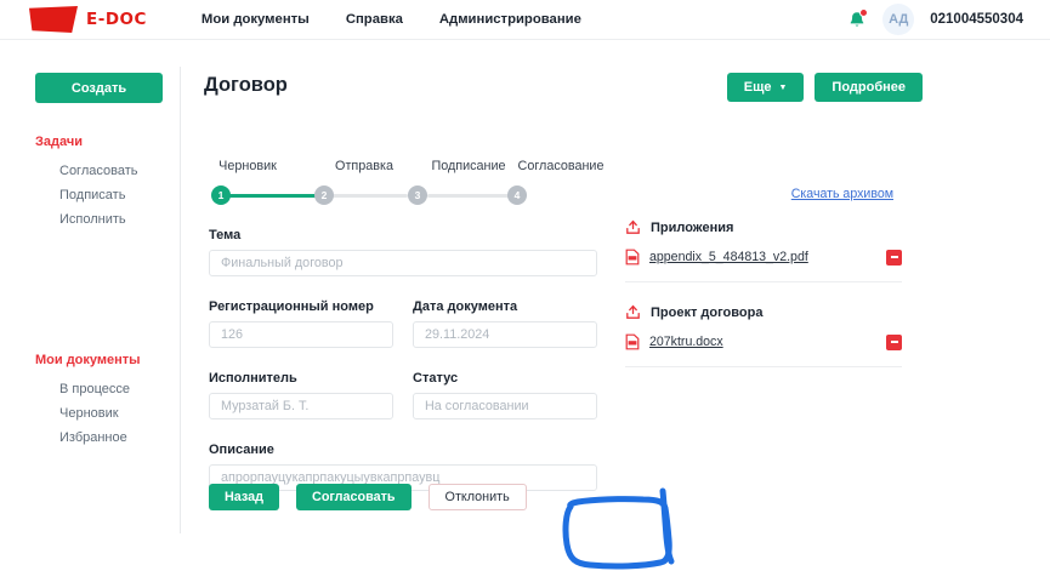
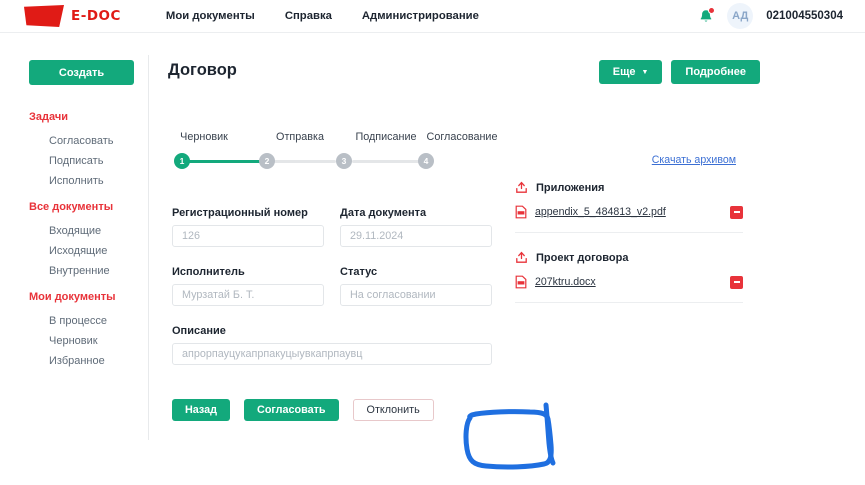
  E-DOC
  Мои документы
  Справка
  Администрирование
  АД
  021004550304
  Создать
  Задачи
  Согласовать
  Подписать
  Исполнить
+ Все документы
+ Входящие
+ Исходящие
+ Внутренние
  Мои документы
  В процессе
  Черновик
  Избранное
  Договор
  Еще
  Подробнее
  Черновик
  Отправка
  Подписание
  Согласование
  1
  2
  3
  4
- Тема
- Финальный договор
  Регистрационный номер
  126
  Дата документа
  29.11.2024
  Исполнитель
  Мурзатай Б. Т.
  Статус
  На согласовании
  Описание
  апрорпауцукапрпакуцыувкапрпаувц
  Назад
  Согласовать
  Отклонить
  Скачать архивом
  Приложения
  appendix_5_484813_v2.pdf
  Проект договора
  207ktru.docx
